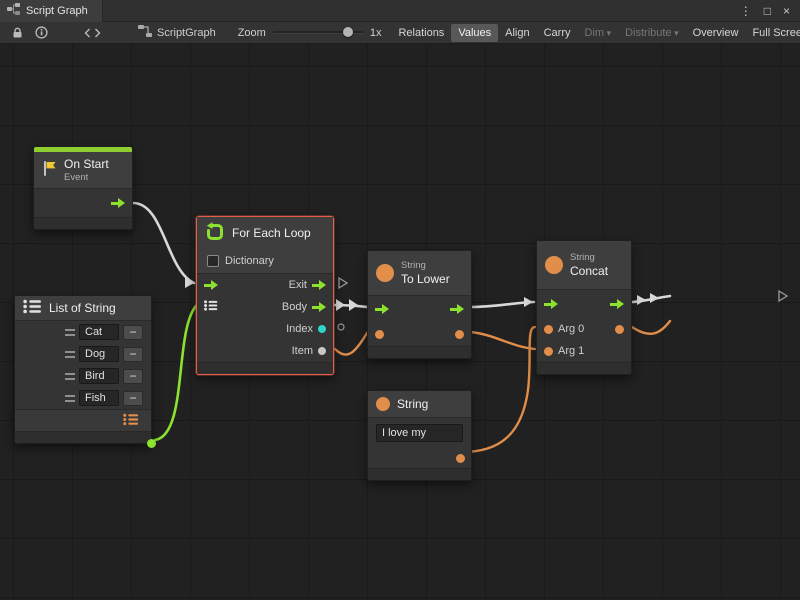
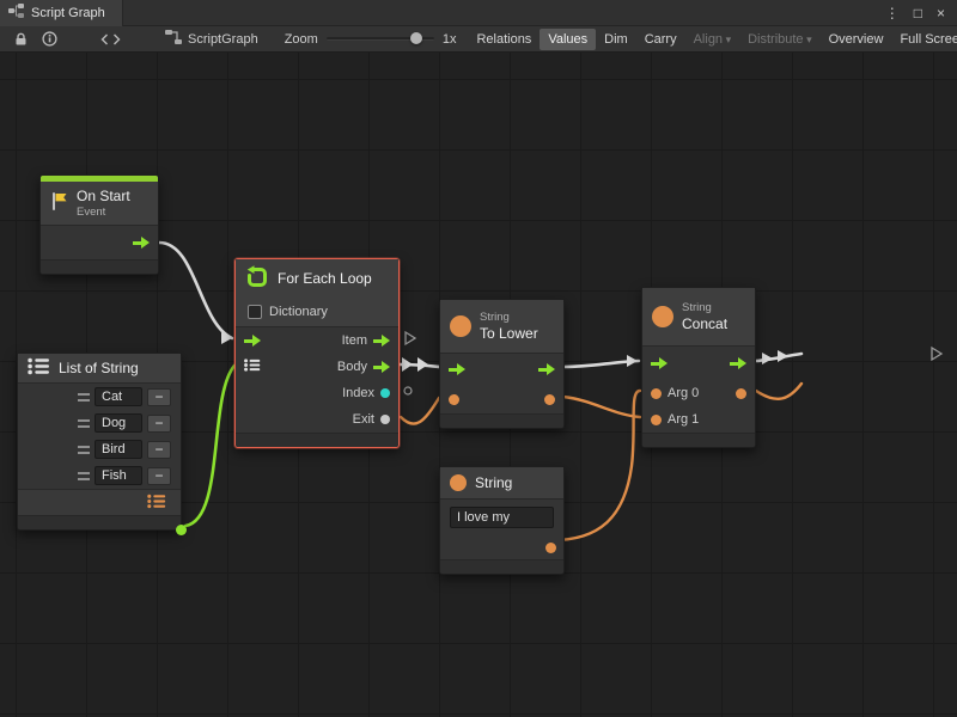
  Script Graph
  ⋮
  □
  ×
  ScriptGraph
  Zoom
  1x
  Relations
  Values
- Align
+ Dim
  Carry
- Dim
+ Align
  Distribute
  Overview
  Full Scree
  On Start
  Event
  List of String
  Cat
  −
  Dog
  −
  Bird
  −
  Fish
  −
  For Each Loop
  Dictionary
- Exit
+ Item
  Body
  Index
- Item
+ Exit
  String
  To Lower
  String
  I love my
  String
  Concat
  Arg 0
  Arg 1
